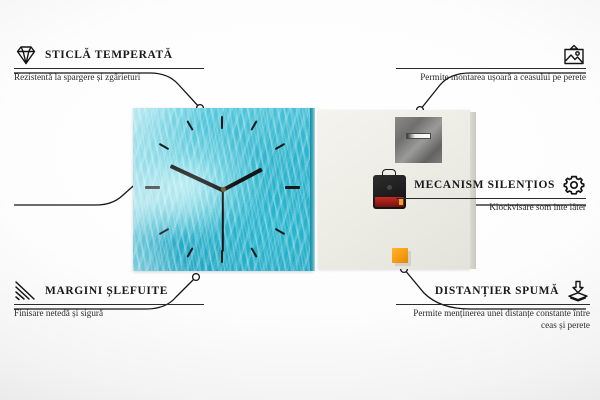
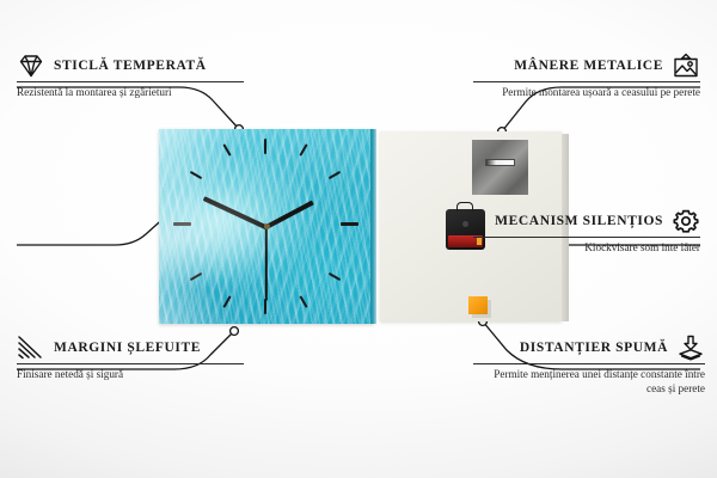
  STICLĂ TEMPERATĂ
- Rezistentă la spargere și zgârieturi
+ Rezistentă la montarea și zgârieturi
  MARGINI ȘLEFUITE
  Finisare netedă și sigură
+ MÂNERE METALICE
  Permite montarea ușoară a ceasului pe perete
  MECANISM SILENȚIOS
  Klockvisare som inte låter
  DISTANȚIER SPUMĂ
  Permite menținerea unei distanțe constante între ceas și perete
